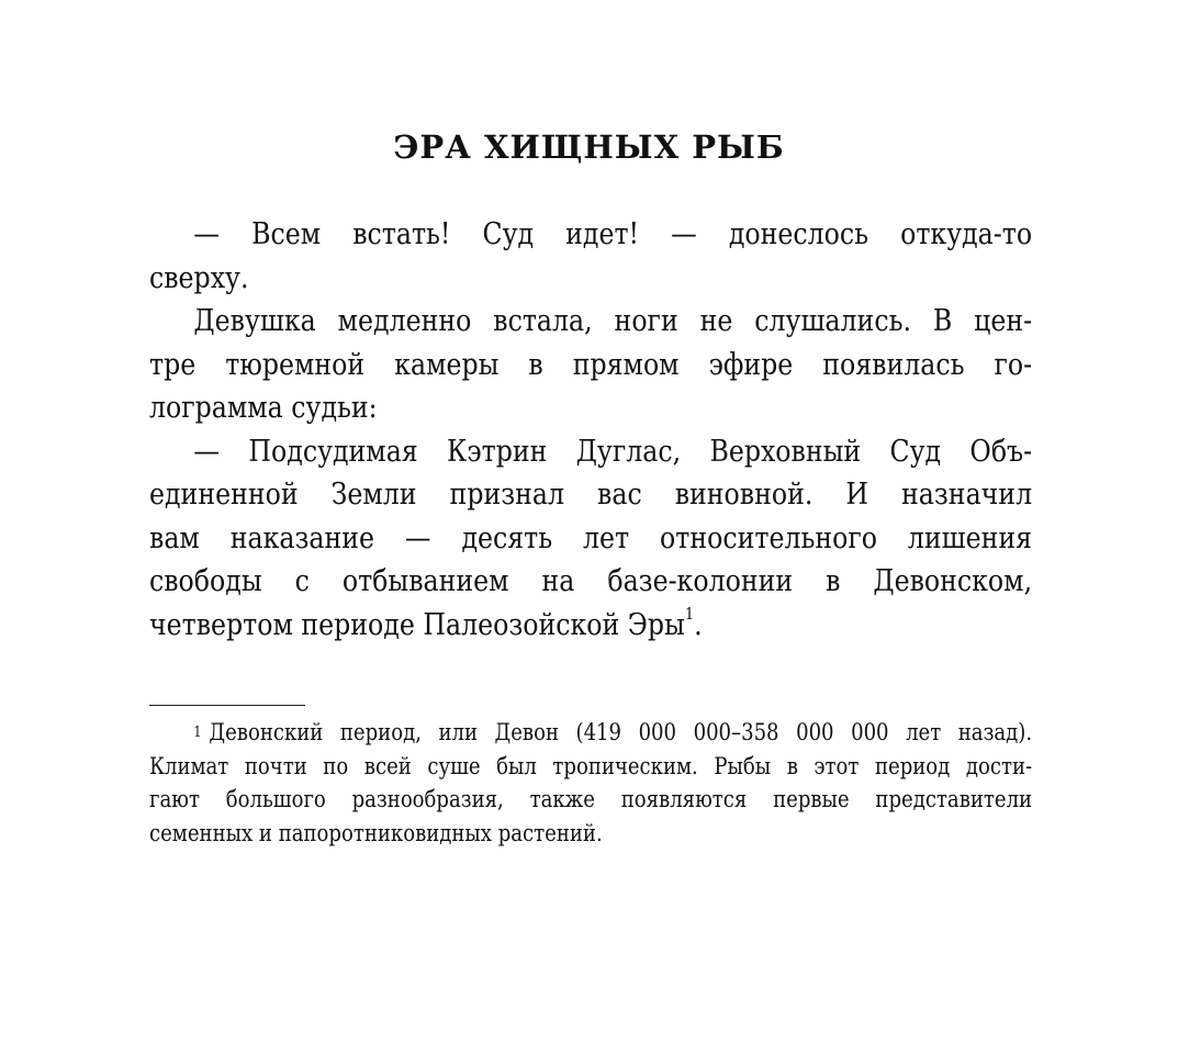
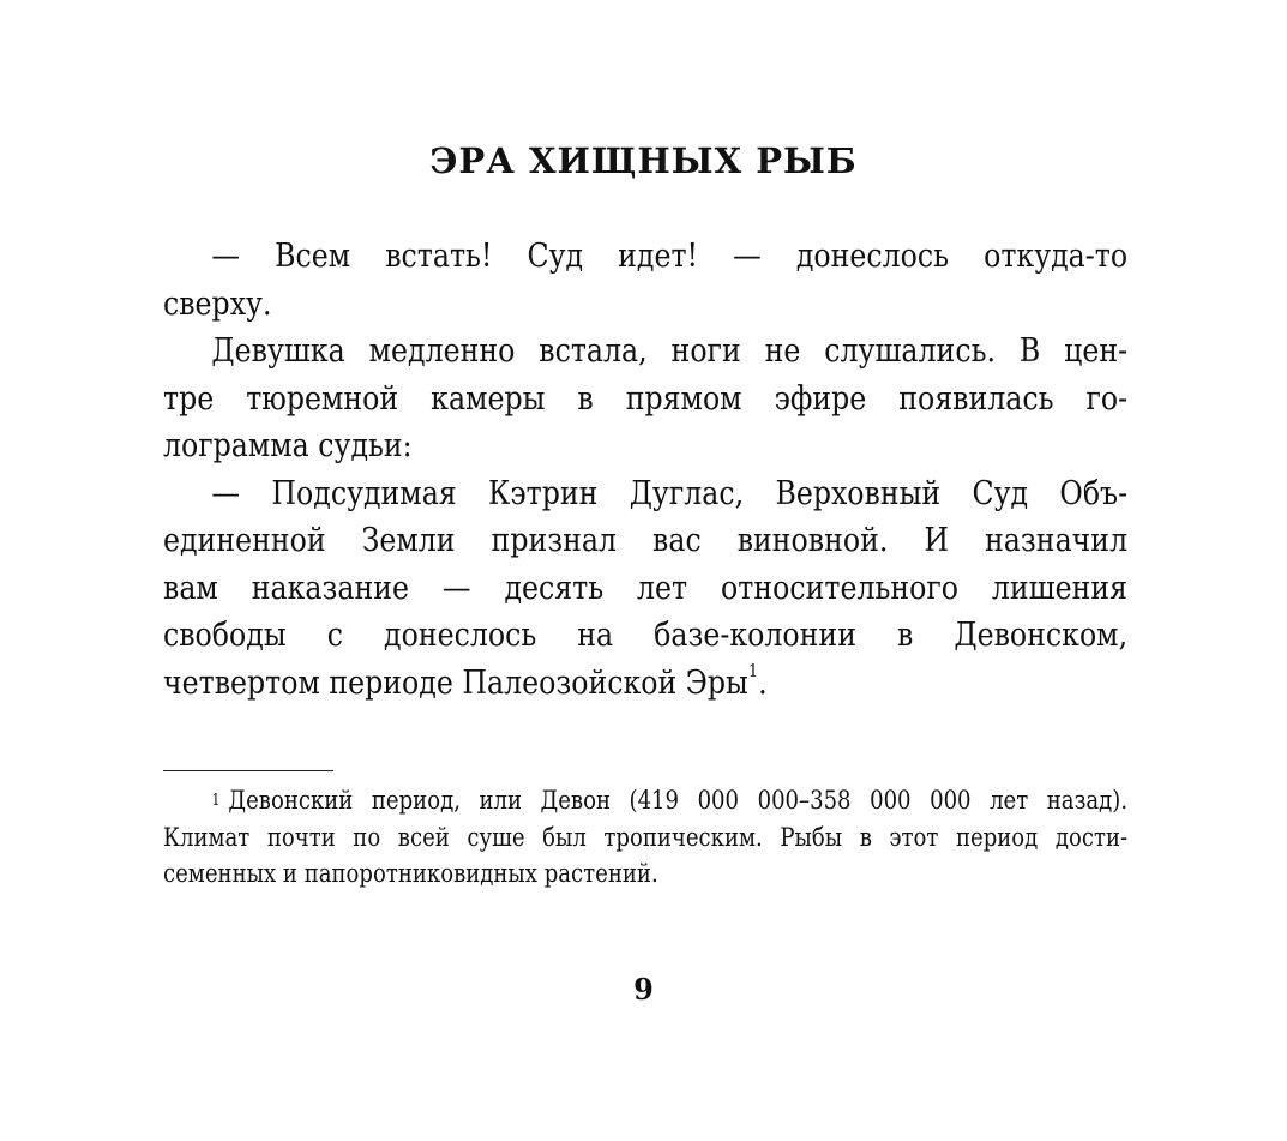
  ЭРА ХИЩНЫХ РЫБ
  — Всем встать! Суд идет! — донеслось откуда-то
  сверху.
  Девушка медленно встала, ноги не слушались. В цен-
  тре тюремной камеры в прямом эфире появилась го-
  лограмма судьи:
  — Подсудимая Кэтрин Дуглас, Верховный Суд Объ-
  единенной Земли признал вас виновной. И назначил
  вам наказание — десять лет относительного лишения
- свободы с отбыванием на базе-колонии в Девонском,
+ свободы с донеслось на базе-колонии в Девонском,
  четвертом периоде Палеозойской Эры1.
  1 Девонский период, или Девон (419 000 000–358 000 000 лет назад).
  Климат почти по всей суше был тропическим. Рыбы в этот период дости-
- гают большого разнообразия, также появляются первые представители
  семенных и папоротниковидных растений.
+ 9
